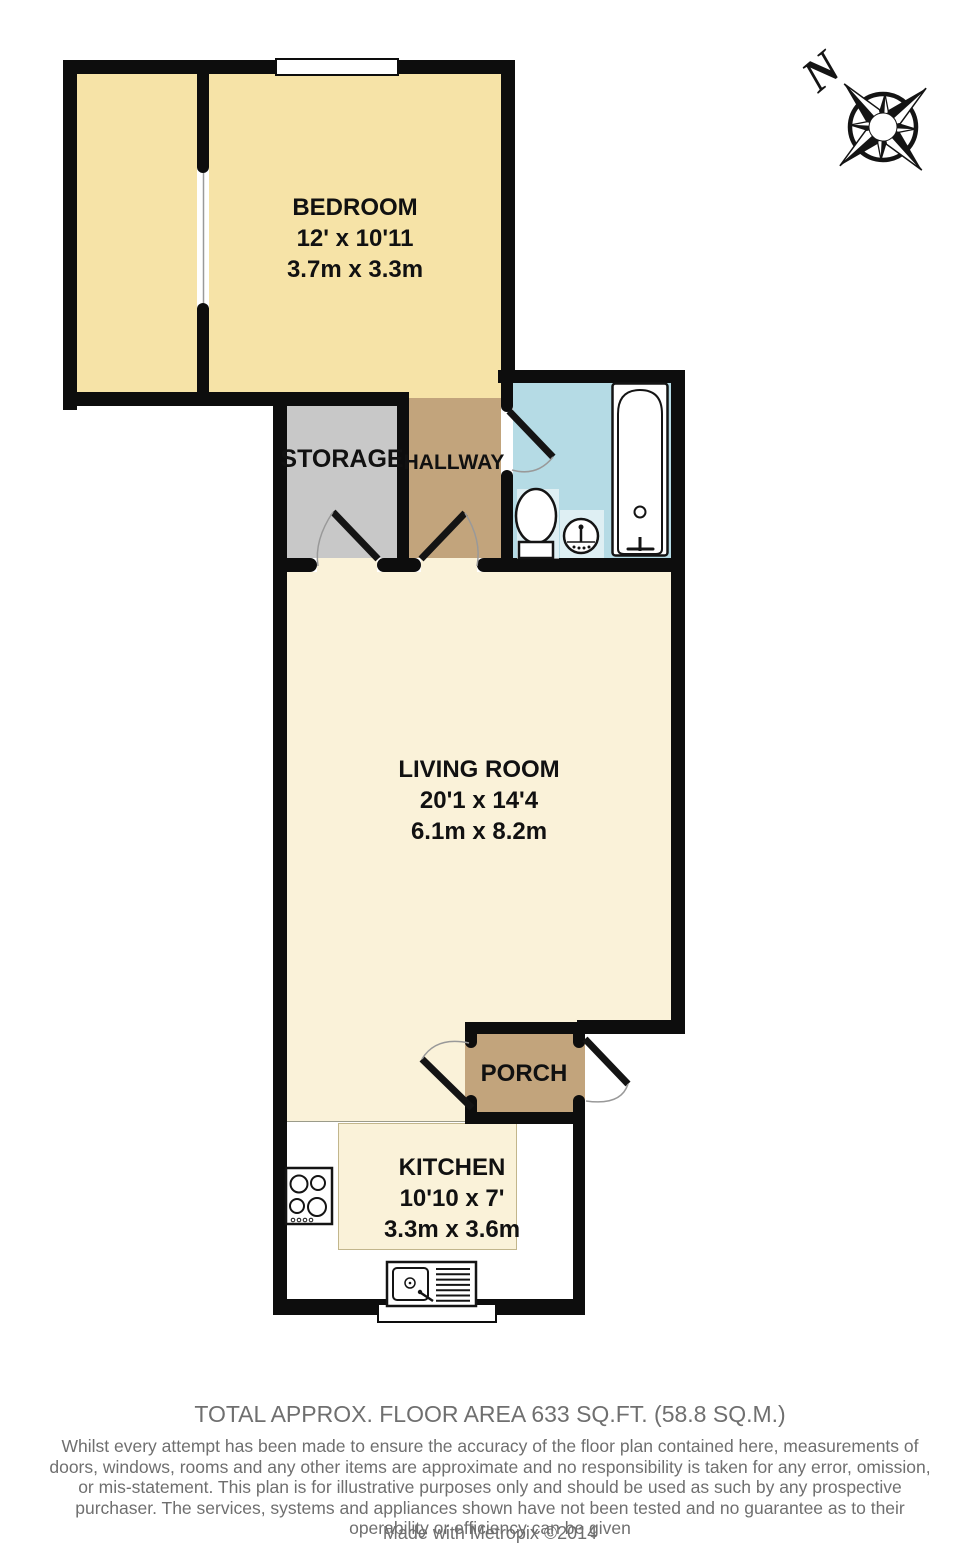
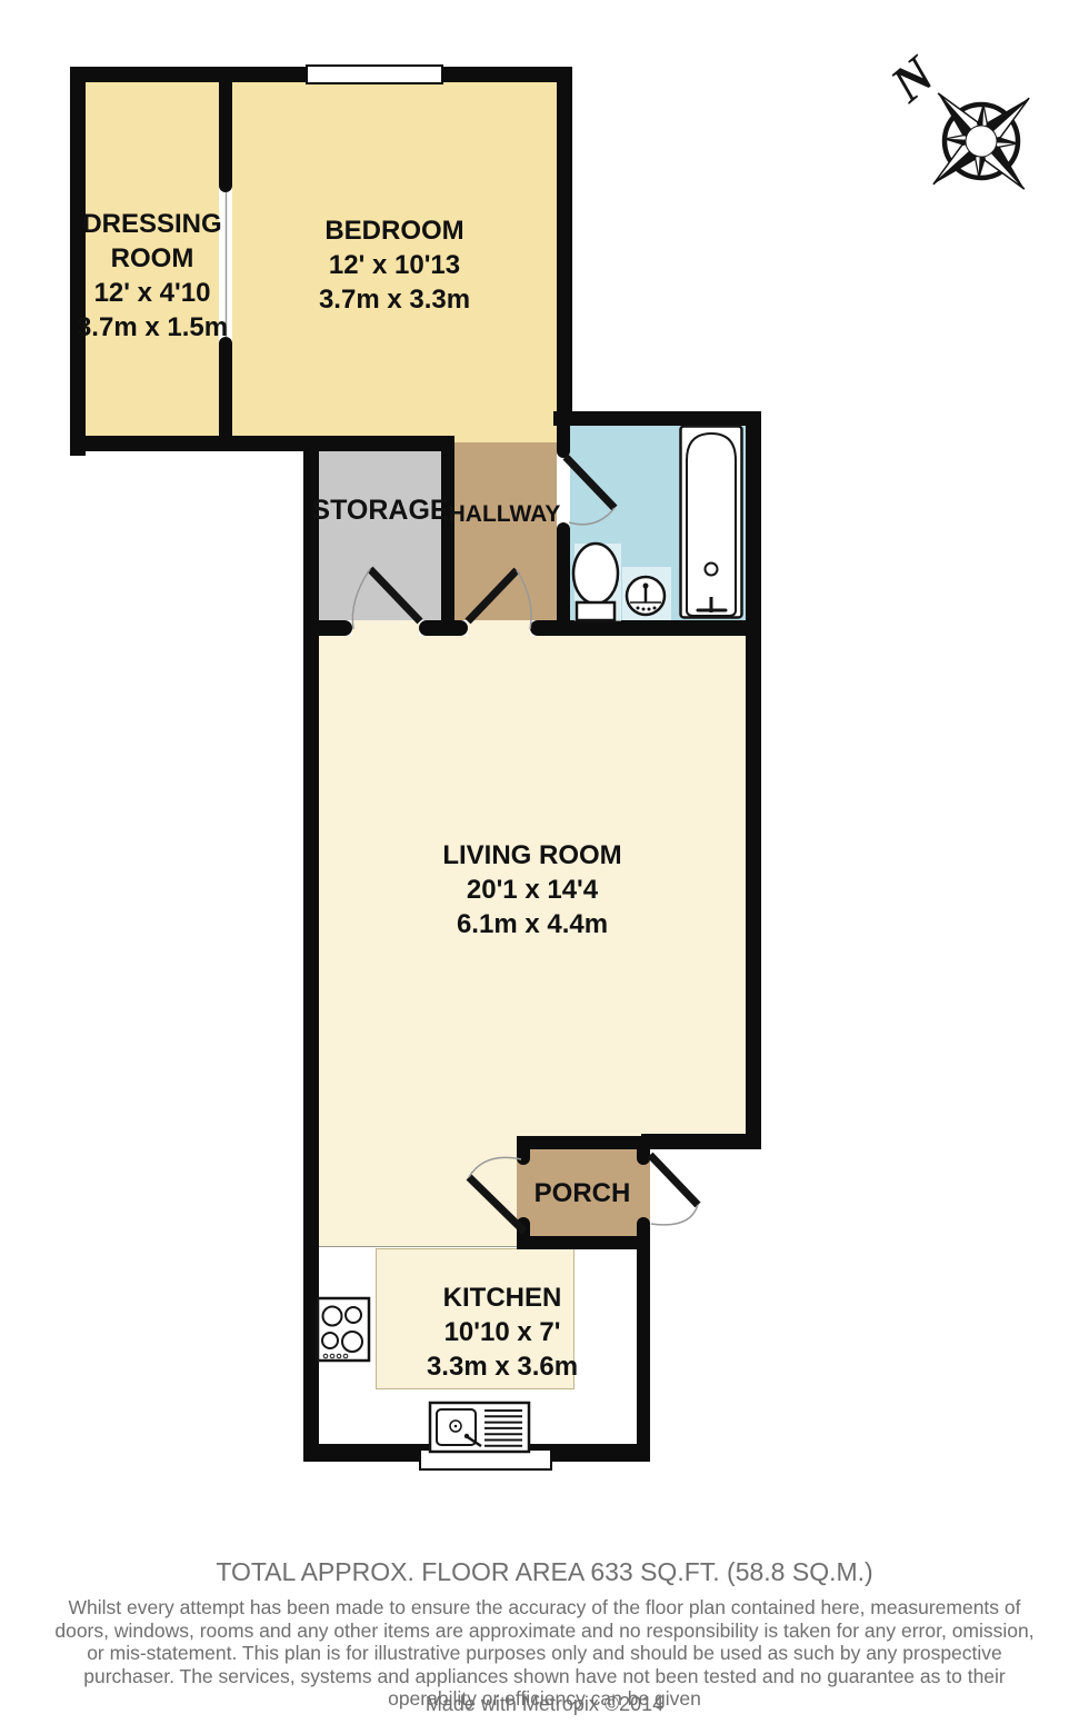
+ DRESSING
+ ROOM
+ 12' x 4'10
+ 3.7m x 1.5m
  BEDROOM
- 12' x 10'11
+ 12' x 10'13
  3.7m x 3.3m
  STORAGE
  HALLWAY
  LIVING ROOM
  20'1 x 14'4
- 6.1m x 8.2m
+ 6.1m x 4.4m
  PORCH
  KITCHEN
  10'10 x 7'
  3.3m x 3.6m
  TOTAL APPROX. FLOOR AREA 633 SQ.FT. (58.8 SQ.M.)
  Whilst every attempt has been made to ensure the accuracy of the floor plan contained here, measurements of doors, windows, rooms and any other items are approximate and no responsibility is taken for any error, omission, or mis-statement. This plan is for illustrative purposes only and should be used as such by any prospective purchaser. The services, systems and appliances shown have not been tested and no guarantee as to their operability or efficiency can be given
  Made with Metropix ©2014
